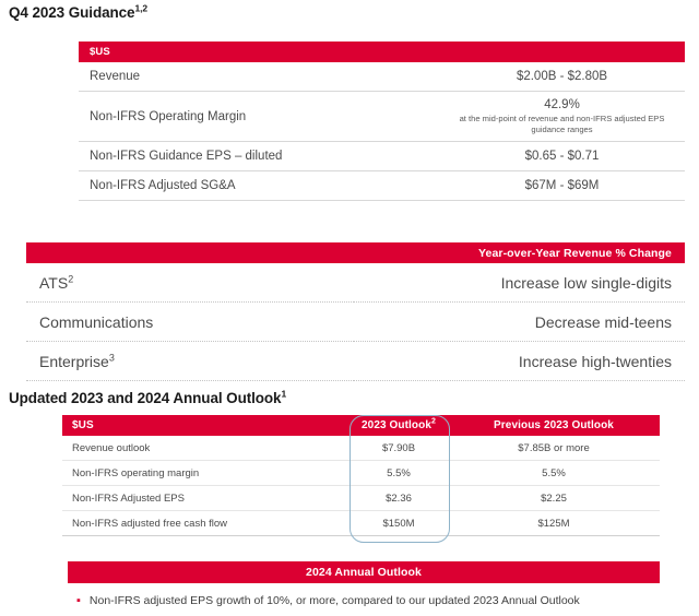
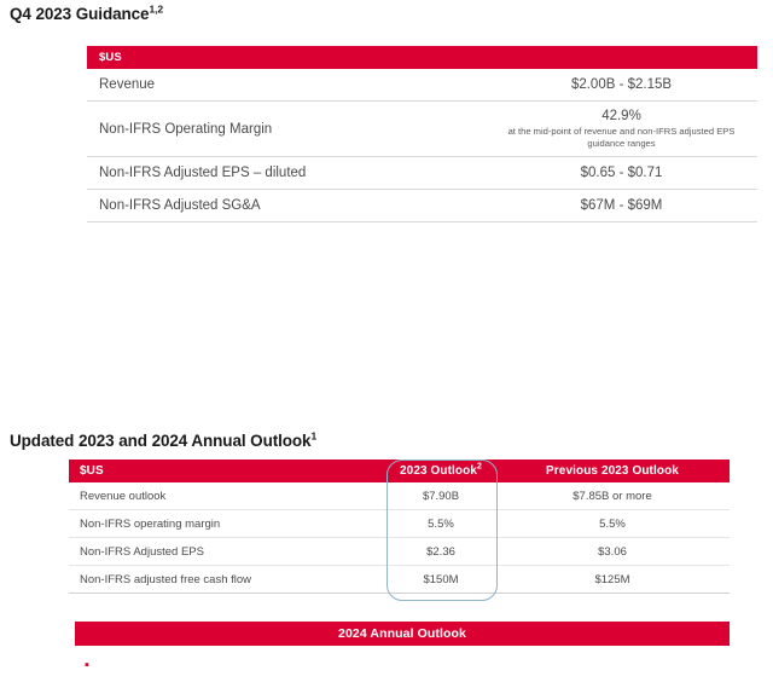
  Q4 2023 Guidance1,2
  $US
- Revenue	$2.00B - $2.80B
+ Revenue	$2.00B - $2.15B
  Non-IFRS Operating Margin	42.9% at the mid-point of revenue and non-IFRS adjusted EPS guidance ranges
- Non-IFRS Guidance EPS – diluted	$0.65 - $0.71
+ Non-IFRS Adjusted EPS – diluted	$0.65 - $0.71
  Non-IFRS Adjusted SG&A	$67M - $69M
- 	Year-over-Year Revenue % Change
- ATS2	Increase low single-digits
- Communications	Decrease mid-teens
- Enterprise3	Increase high-twenties
  Updated 2023 and 2024 Annual Outlook1
  $US	2023 Outlook	Previous 2023 Outlook
  Revenue outlook	$7.90B	$7.85B or more
  Non-IFRS operating margin	5.5%	5.5%
- Non-IFRS Adjusted EPS	$2.36	$2.25
+ Non-IFRS Adjusted EPS	$2.36	$3.06
  Non-IFRS adjusted free cash flow	$150M	$125M
  2024 Annual Outlook
  ▪
- Non-IFRS adjusted EPS growth of 10%, or more, compared to our updated 2023 Annual Outlook
